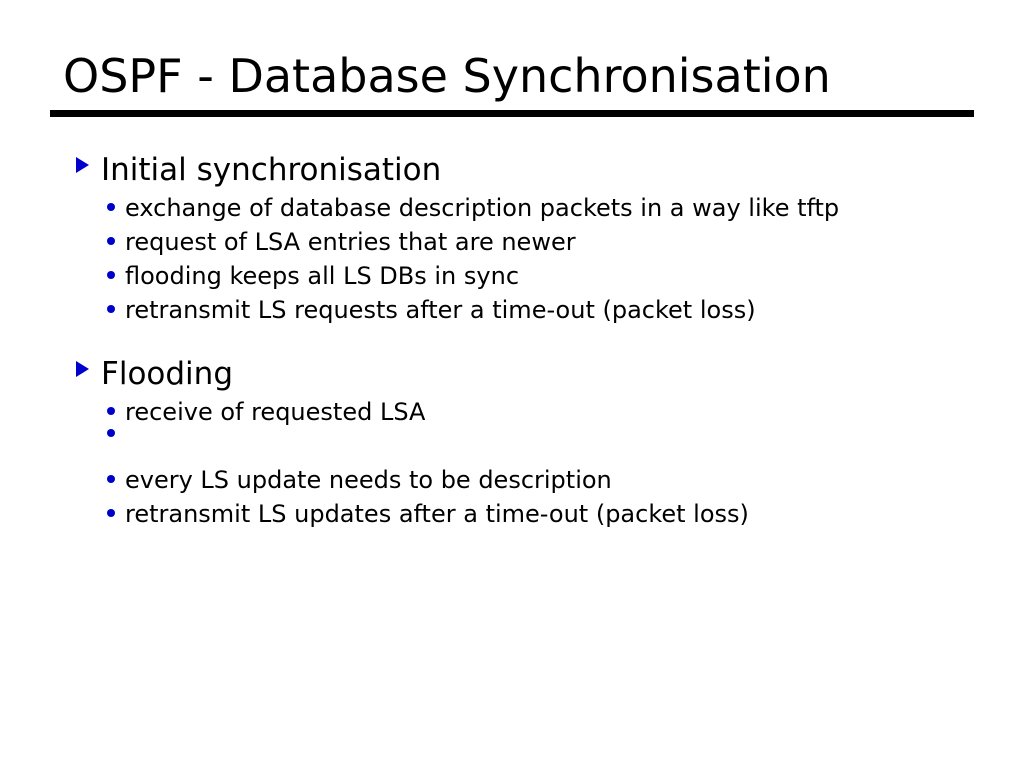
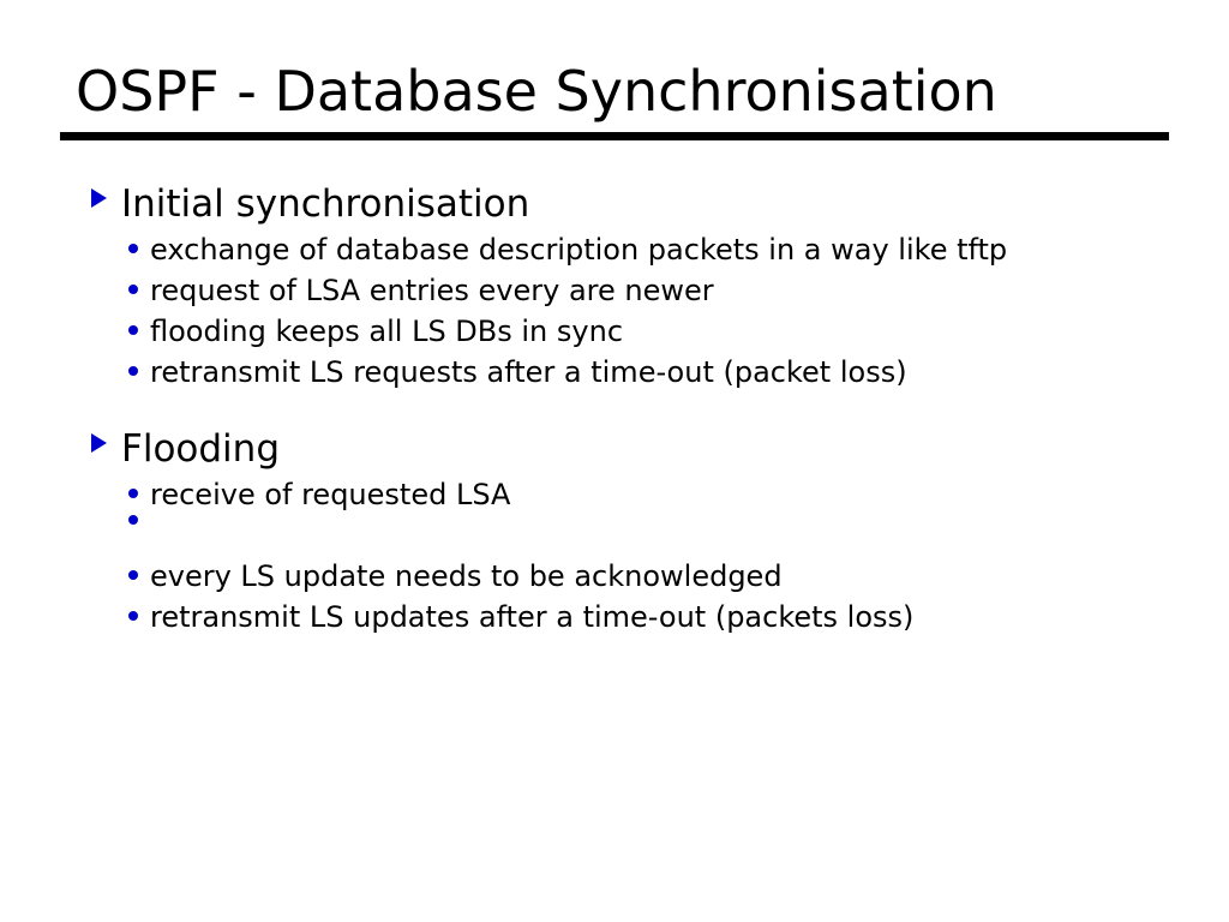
  OSPF - Database Synchronisation
  Initial synchronisation
  exchange of database description packets in a way like tftp
- request of LSA entries that are newer
+ request of LSA entries every are newer
  flooding keeps all LS DBs in sync
  retransmit LS requests after a time-out (packet loss)
  Flooding
  receive of requested LSA
- every LS update needs to be description
+ every LS update needs to be acknowledged
- retransmit LS updates after a time-out (packet loss)
+ retransmit LS updates after a time-out (packets loss)
